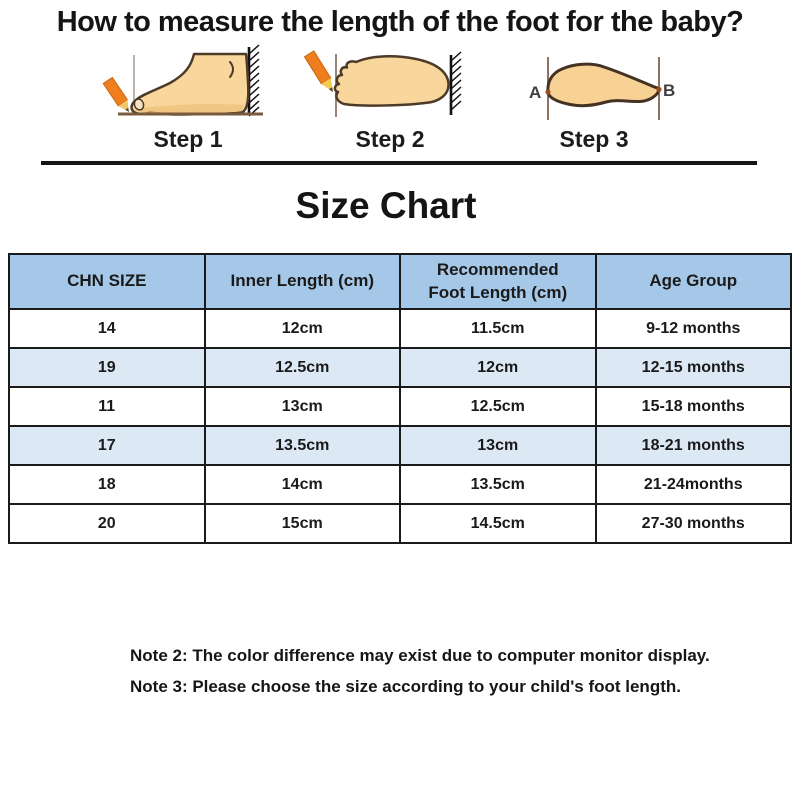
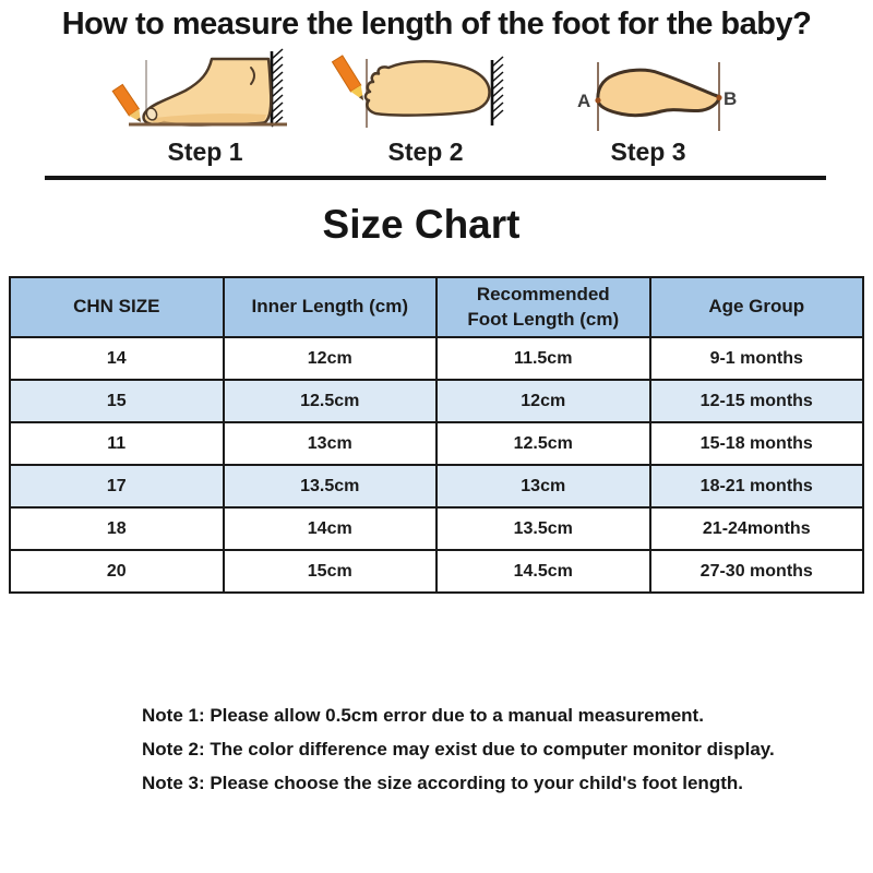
  How to measure the length of the foot for the baby?
  A
  B
  Step 1
  Step 2
  Step 3
  Size Chart
  CHN SIZE	Inner Length (cm)	Recommended Foot Length (cm)	Age Group
- 14	12cm	11.5cm	9-12 months
+ 14	12cm	11.5cm	9-1 months
- 19	12.5cm	12cm	12-15 months
+ 15	12.5cm	12cm	12-15 months
  11	13cm	12.5cm	15-18 months
  17	13.5cm	13cm	18-21 months
  18	14cm	13.5cm	21-24months
  20	15cm	14.5cm	27-30 months
+ Note 1: Please allow 0.5cm error due to a manual measurement.
  Note 2: The color difference may exist due to computer monitor display.
  Note 3: Please choose the size according to your child's foot length.
